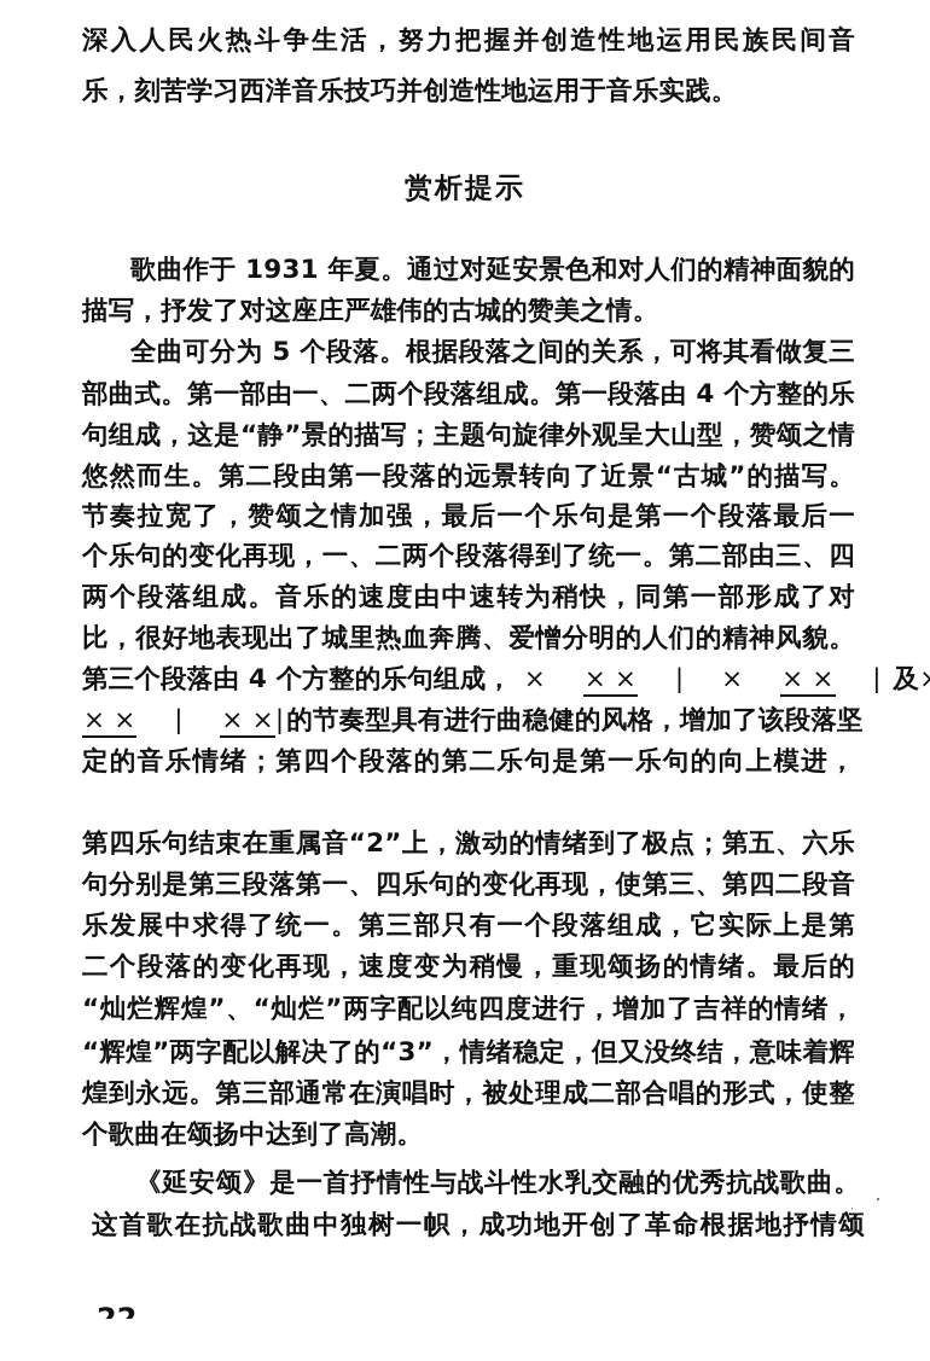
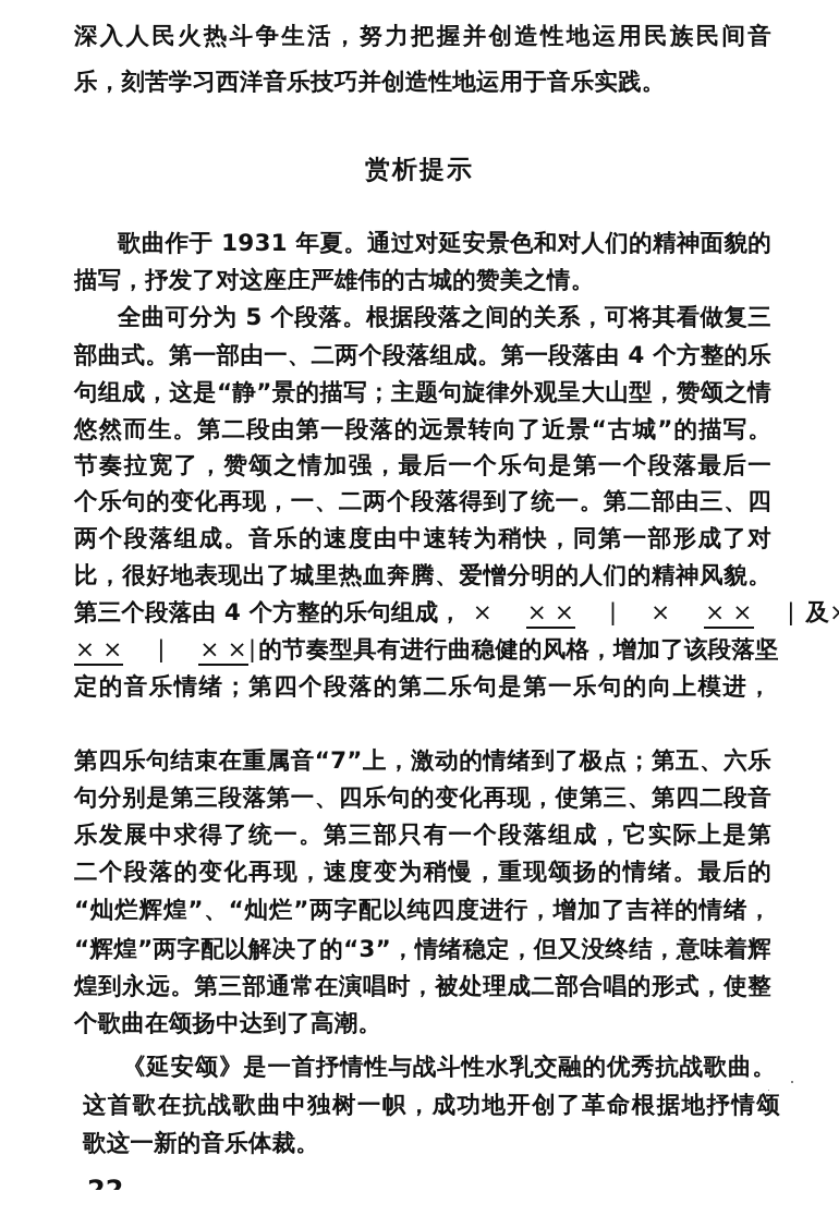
  深入人民火热斗争生活，努力把握并创造性地运用民族民间音
  乐，刻苦学习西洋音乐技巧并创造性地运用于音乐实践。
  赏析提示
  歌曲作于 1931 年夏。通过对延安景色和对人们的精神面貌的
  描写，抒发了对这座庄严雄伟的古城的赞美之情。
  全曲可分为 5 个段落。根据段落之间的关系，可将其看做复三
  部曲式。第一部由一、二两个段落组成。第一段落由 4 个方整的乐
  句组成，这是“静”景的描写；主题句旋律外观呈大山型，赞颂之情
  悠然而生。第二段由第一段落的远景转向了近景“古城”的描写。
  节奏拉宽了，赞颂之情加强，最后一个乐句是第一个段落最后一
  个乐句的变化再现，一、二两个段落得到了统一。第二部由三、四
  两个段落组成。音乐的速度由中速转为稍快，同第一部形成了对
  比，很好地表现出了城里热血奔腾、爱憎分明的人们的精神风貌。
  第三个段落由 4 个方整的乐句组成， × × × | × × × | 及
  × × | × ×| 的节奏型具有进行曲稳健的风格，增加了该段落坚
  定的音乐情绪；第四个段落的第二乐句是第一乐句的向上模进，
- 第四乐句结束在重属音“2”上，激动的情绪到了极点；第五、六乐
+ 第四乐句结束在重属音“7”上，激动的情绪到了极点；第五、六乐
  句分别是第三段落第一、四乐句的变化再现，使第三、第四二段音
  乐发展中求得了统一。第三部只有一个段落组成，它实际上是第
  二个段落的变化再现，速度变为稍慢，重现颂扬的情绪。最后的
  “灿烂辉煌”、“灿烂”两字配以纯四度进行，增加了吉祥的情绪，
  “辉煌”两字配以解决了的“3”，情绪稳定，但又没终结，意味着辉
  煌到永远。第三部通常在演唱时，被处理成二部合唱的形式，使整
  个歌曲在颂扬中达到了高潮。
  《延安颂》是一首抒情性与战斗性水乳交融的优秀抗战歌曲。
  这首歌在抗战歌曲中独树一帜，成功地开创了革命根据地抒情颂
+ 歌这一新的音乐体裁。
